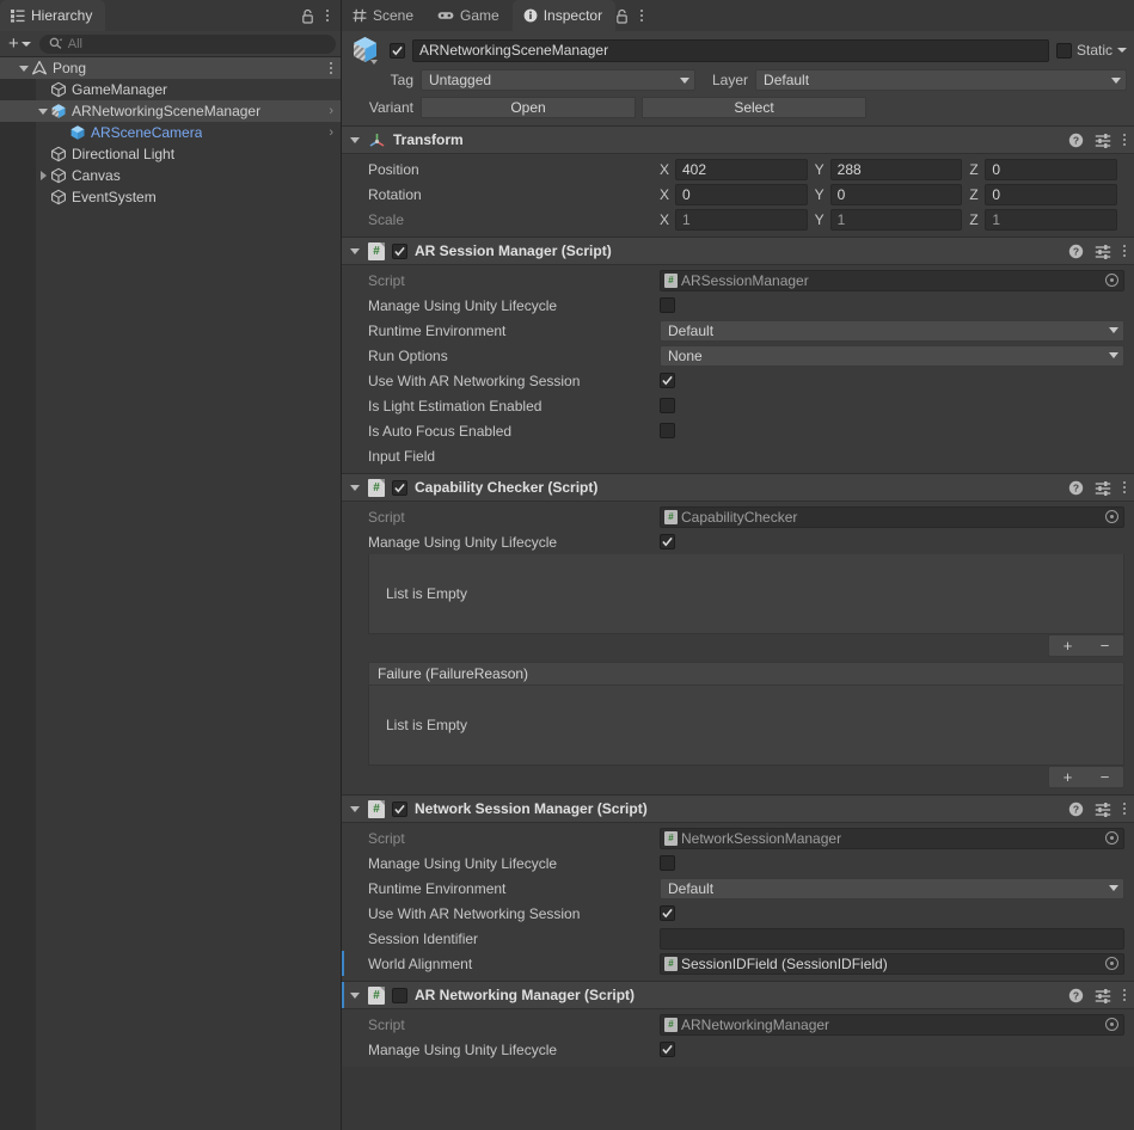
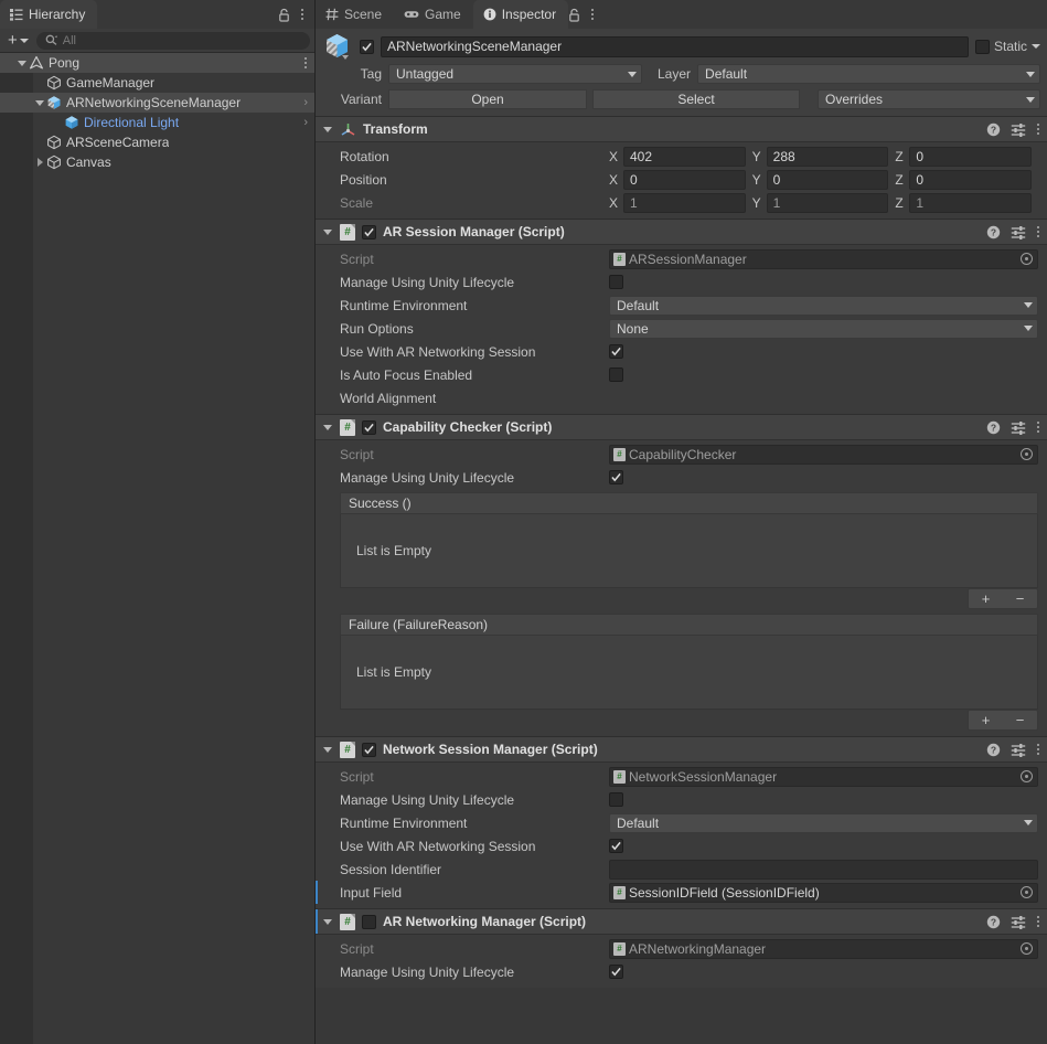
  Hierarchy
  +
  All
  Pong
  GameManager
  ARNetworkingSceneManager
  ›
- ARSceneCamera
+ Directional Light
  ›
- Directional Light
+ ARSceneCamera
  Canvas
- EventSystem
  Scene
  Game
  Inspector
  ARNetworkingSceneManager
  Static
  Tag
  Untagged
  Layer
  Default
  Variant
  Open
  Select
+ Overrides
  Transform
  ?
- Position
+ Rotation
  X
  402
  Y
  288
  Z
  0
- Rotation
+ Position
  X
  0
  Y
  0
  Z
  0
  Scale
  X
  1
  Y
  1
  Z
  1
  #
  AR Session Manager (Script)
  ?
  Script
  #
  ARSessionManager
  Manage Using Unity Lifecycle
  Runtime Environment
  Default
  Run Options
  None
  Use With AR Networking Session
- Is Light Estimation Enabled
  Is Auto Focus Enabled
- Input Field
+ World Alignment
  #
  Capability Checker (Script)
  ?
  Script
  #
  CapabilityChecker
  Manage Using Unity Lifecycle
+ Success ()
  List is Empty
  +
  −
  Failure (FailureReason)
  List is Empty
  +
  −
  #
  Network Session Manager (Script)
  ?
  Script
  #
  NetworkSessionManager
  Manage Using Unity Lifecycle
  Runtime Environment
  Default
  Use With AR Networking Session
  Session Identifier
- World Alignment
+ Input Field
  #
  SessionIDField (SessionIDField)
  #
  AR Networking Manager (Script)
  ?
  Script
  #
  ARNetworkingManager
  Manage Using Unity Lifecycle
